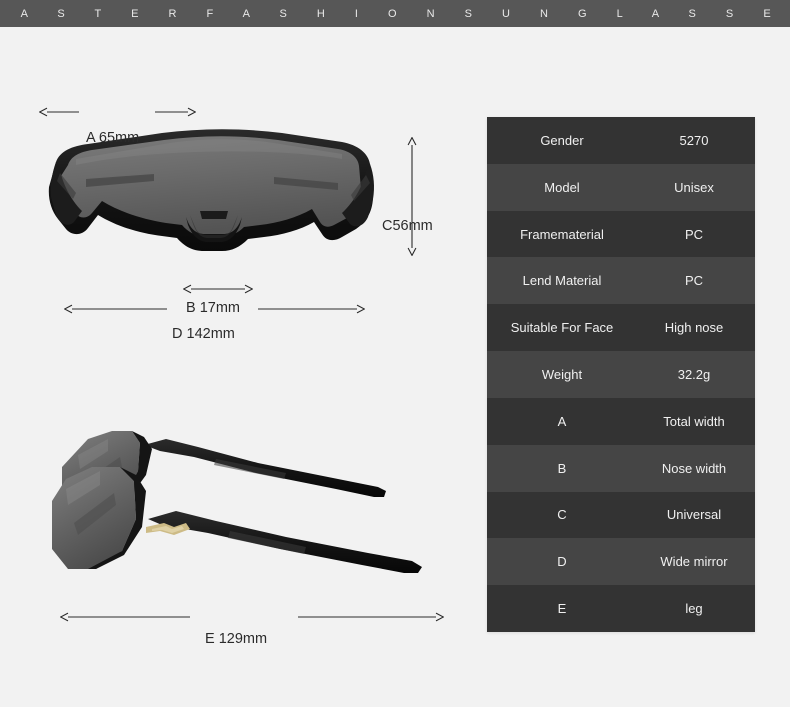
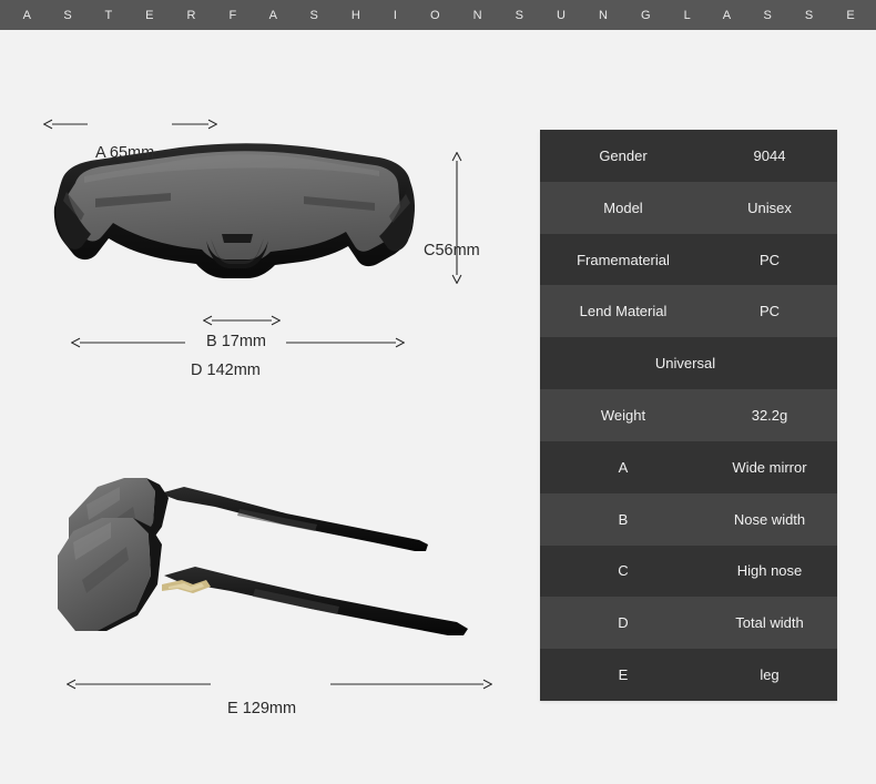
  A S T E R F A S H I O N S U N G L A S S E
  A 65mm
  B 17mm
  C56mm
  D 142mm
  E 129mm
  Gender
- 5270
+ 9044
  Model
  Unisex
  Framematerial
  PC
  Lend Material
  PC
- Suitable For Face
- High nose
+ Universal
  Weight
  32.2g
  A
- Total width
+ Wide mirror
  B
  Nose width
  C
- Universal
+ High nose
  D
- Wide mirror
+ Total width
  E
  leg
